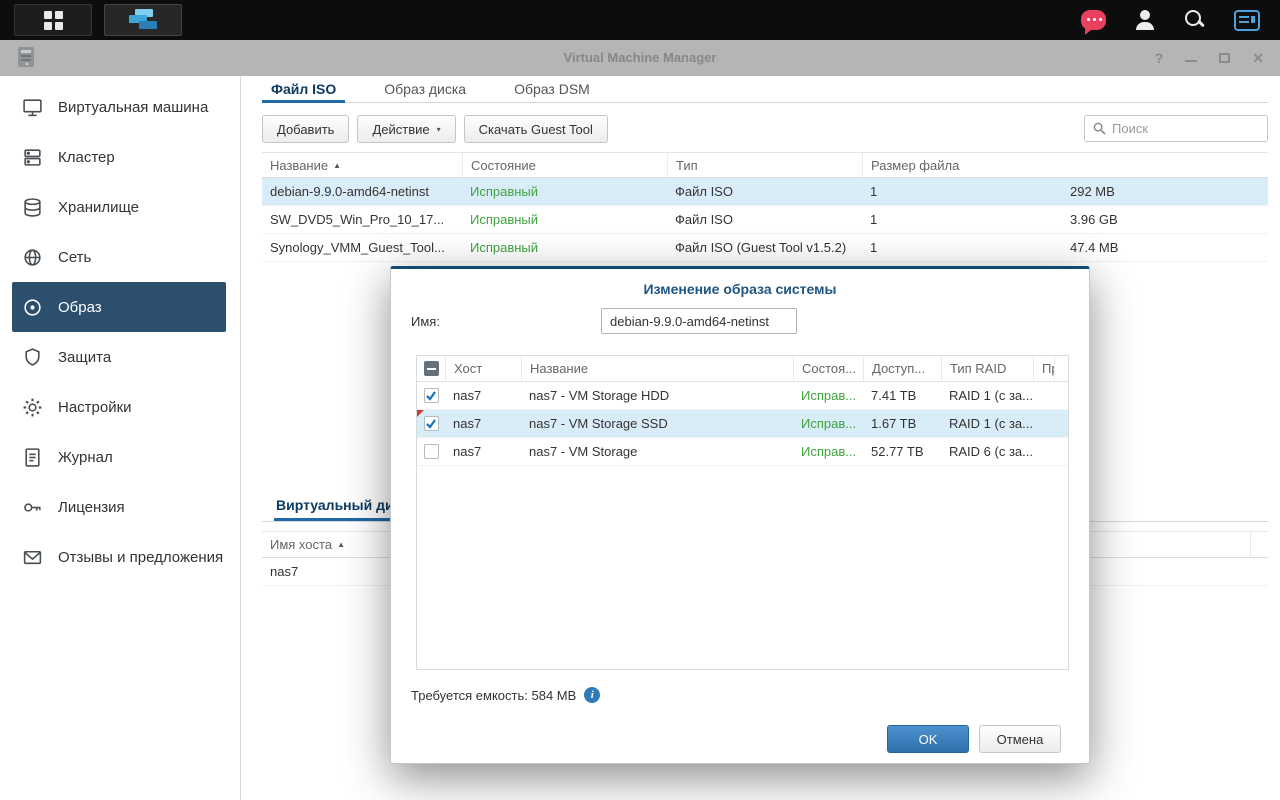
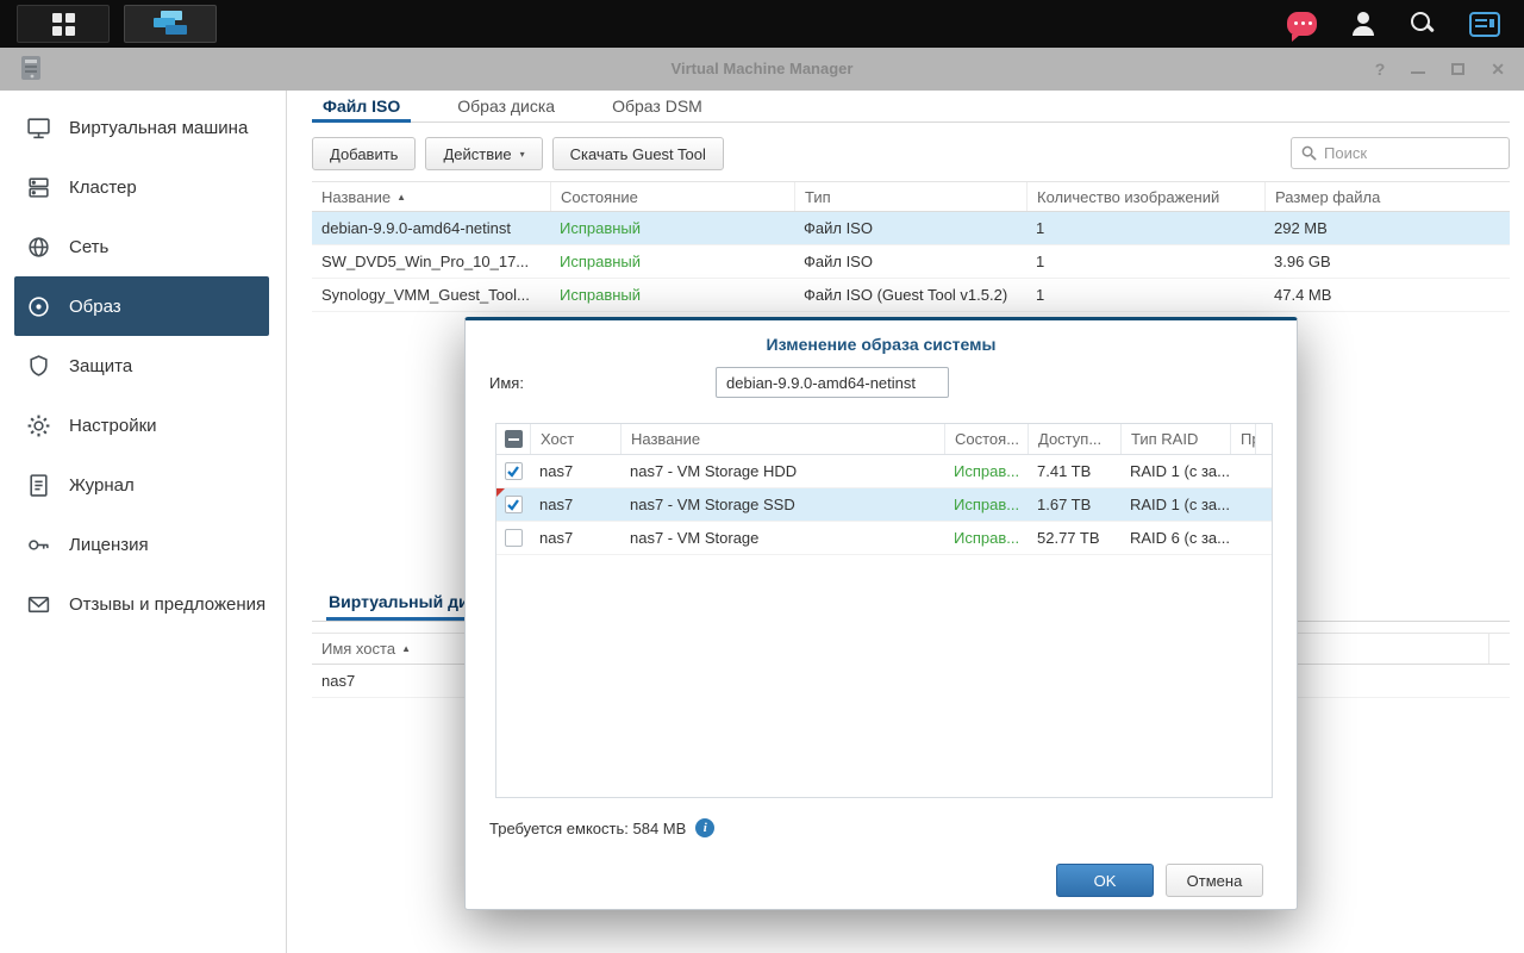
  Virtual Machine Manager
  ?
  ✕
  Виртуальная машина
  Кластер
- Хранилище
  Сеть
  Образ
  Защита
  Настройки
  Журнал
  Лицензия
  Отзывы и предложения
  Файл ISO
  Образ диска
  Образ DSM
  Добавить
  Действие
  ▾
  Скачать Guest Tool
  Поиск
  Название
  ▲
  Состояние
  Тип
+ Количество изображений
  Размер файла
  debian-9.9.0-amd64-netinst
  Исправный
  Файл ISO
  1
  292 MB
  SW_DVD5_Win_Pro_10_17...
  Исправный
  Файл ISO
  1
  3.96 GB
  Synology_VMM_Guest_Tool...
  Исправный
  Файл ISO (Guest Tool v1.5.2)
  1
  47.4 MB
  Виртуальный д
  Имя хоста
  ▲
  nas7
  Изменение образа системы
  Имя:
  debian-9.9.0-amd64-netinst
  Хост
  Название
  Состоя...
  Доступ...
  Тип RAID
  nas7
  nas7 - VM Storage HDD
  Исправ...
  7.41 TB
  RAID 1 (с за...
  nas7
  nas7 - VM Storage SSD
  Исправ...
  1.67 TB
  RAID 1 (с за...
  nas7
  nas7 - VM Storage
  Исправ...
  52.77 TB
  RAID 6 (с за...
  Требуется емкость: 584 MB
  i
  OK
  Отмена
